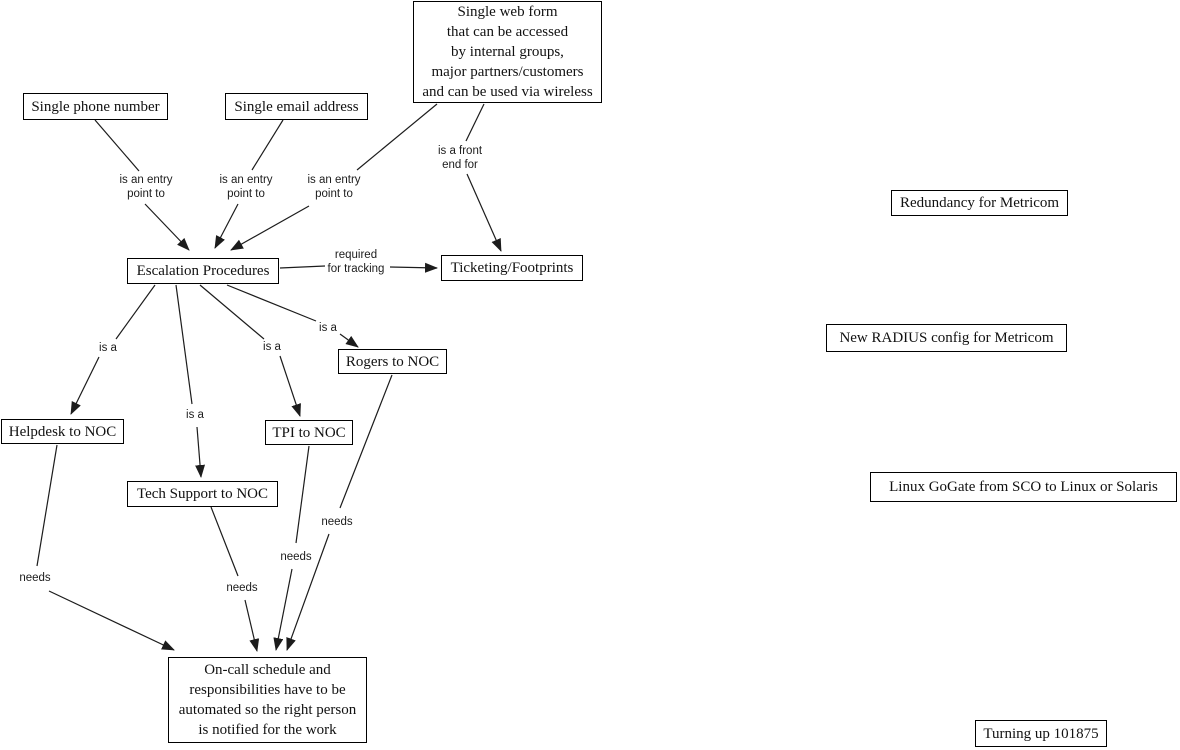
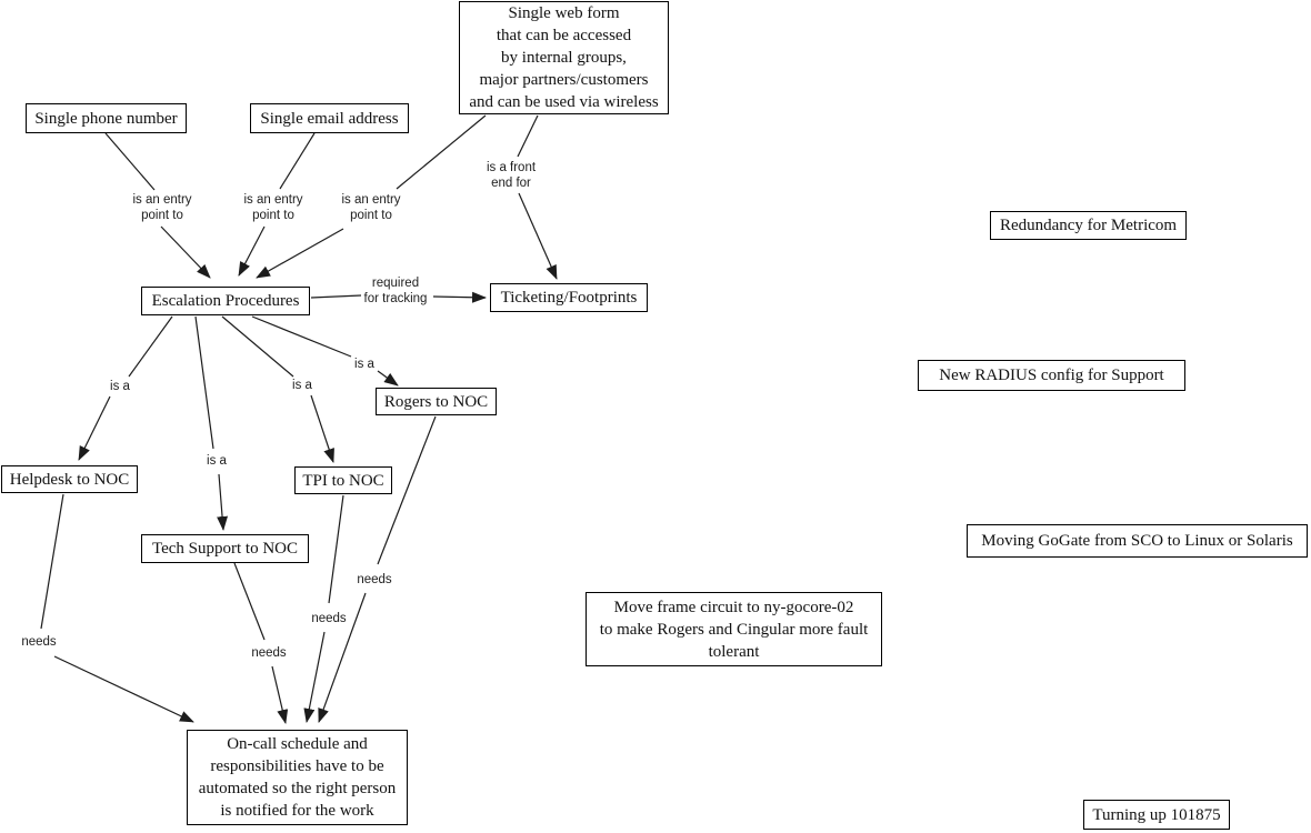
  Single phone number
  Single email address
  Single web form
  that can be accessed
  by internal groups,
  major partners/customers
  and can be used via wireless
  Escalation Procedures
  Ticketing/Footprints
  Rogers to NOC
  Helpdesk to NOC
  TPI to NOC
  Tech Support to NOC
  On-call schedule and
  responsibilities have to be
  automated so the right person
  is notified for the work
  Redundancy for Metricom
- New RADIUS config for Metricom
+ New RADIUS config for Support
- Linux GoGate from SCO to Linux or Solaris
+ Moving GoGate from SCO to Linux or Solaris
+ Move frame circuit to ny-gocore-02
+ to make Rogers and Cingular more fault
+ tolerant
  Turning up 101875
  is an entry
  point to
  is an entry
  point to
  is an entry
  point to
  is a front
  end for
  required
  for tracking
  is a
  is a
  is a
  is a
  needs
  needs
  needs
  needs
